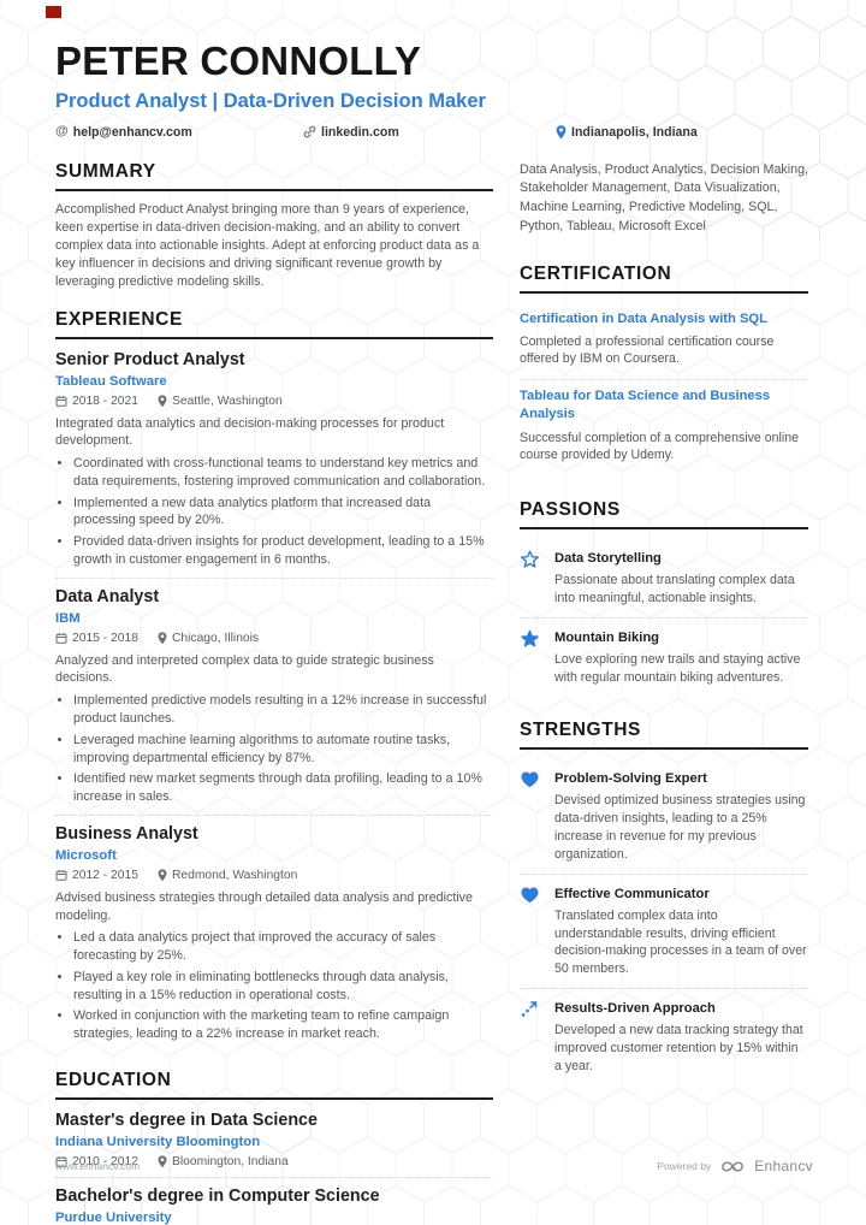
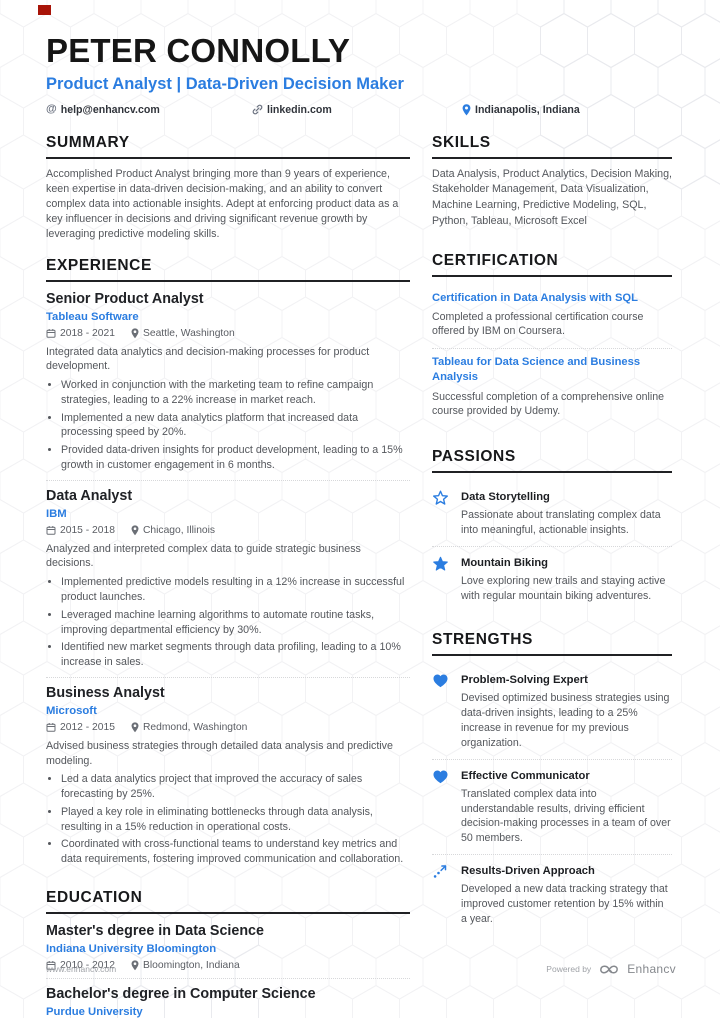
  PETER CONNOLLY
  Product Analyst | Data-Driven Decision Maker
  @
  help@enhancv.com
  linkedin.com
  Indianapolis, Indiana
  SUMMARY
  Accomplished Product Analyst bringing more than 9 years of experience, keen expertise in data-driven decision-making, and an ability to convert complex data into actionable insights. Adept at enforcing product data as a key influencer in decisions and driving significant revenue growth by leveraging predictive modeling skills.
  EXPERIENCE
  Senior Product Analyst
  Tableau Software
  2018 - 2021
  Seattle, Washington
  Integrated data analytics and decision-making processes for product development.
- Coordinated with cross-functional teams to understand key metrics and data requirements, fostering improved communication and collaboration.
+ Worked in conjunction with the marketing team to refine campaign strategies, leading to a 22% increase in market reach.
  Implemented a new data analytics platform that increased data processing speed by 20%.
  Provided data-driven insights for product development, leading to a 15% growth in customer engagement in 6 months.
  Data Analyst
  IBM
  2015 - 2018
  Chicago, Illinois
  Analyzed and interpreted complex data to guide strategic business decisions.
  Implemented predictive models resulting in a 12% increase in successful product launches.
- Leveraged machine learning algorithms to automate routine tasks, improving departmental efficiency by 87%.
+ Leveraged machine learning algorithms to automate routine tasks, improving departmental efficiency by 30%.
  Identified new market segments through data profiling, leading to a 10% increase in sales.
  Business Analyst
  Microsoft
  2012 - 2015
  Redmond, Washington
  Advised business strategies through detailed data analysis and predictive modeling.
  Led a data analytics project that improved the accuracy of sales forecasting by 25%.
  Played a key role in eliminating bottlenecks through data analysis, resulting in a 15% reduction in operational costs.
- Worked in conjunction with the marketing team to refine campaign strategies, leading to a 22% increase in market reach.
+ Coordinated with cross-functional teams to understand key metrics and data requirements, fostering improved communication and collaboration.
  EDUCATION
  Master's degree in Data Science
  Indiana University Bloomington
  2010 - 2012
  Bloomington, Indiana
  Bachelor's degree in Computer Science
  Purdue University
+ SKILLS
  Data Analysis, Product Analytics, Decision Making, Stakeholder Management, Data Visualization, Machine Learning, Predictive Modeling, SQL, Python, Tableau, Microsoft Excel
  CERTIFICATION
  Certification in Data Analysis with SQL
  Completed a professional certification course offered by IBM on Coursera.
  Tableau for Data Science and Business Analysis
  Successful completion of a comprehensive online course provided by Udemy.
  PASSIONS
  Data Storytelling
  Passionate about translating complex data into meaningful, actionable insights.
  Mountain Biking
  Love exploring new trails and staying active with regular mountain biking adventures.
  STRENGTHS
  Problem-Solving Expert
  Devised optimized business strategies using data-driven insights, leading to a 25% increase in revenue for my previous organization.
  Effective Communicator
  Translated complex data into understandable results, driving efficient decision-making processes in a team of over 50 members.
  Results-Driven Approach
  Developed a new data tracking strategy that improved customer retention by 15% within a year.
  www.enhancv.com
  Powered by
  Enhancv
